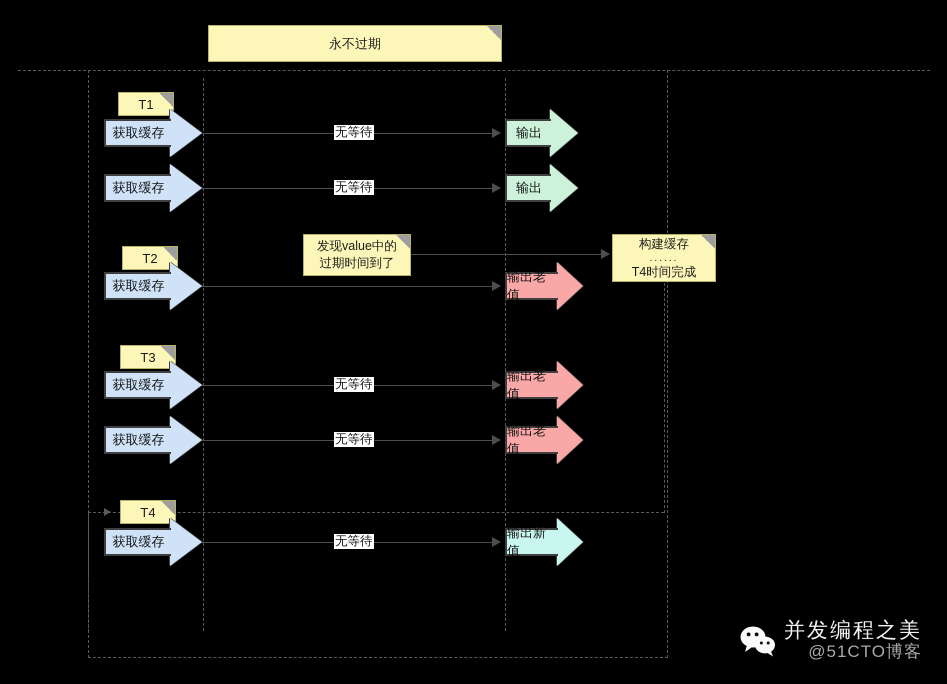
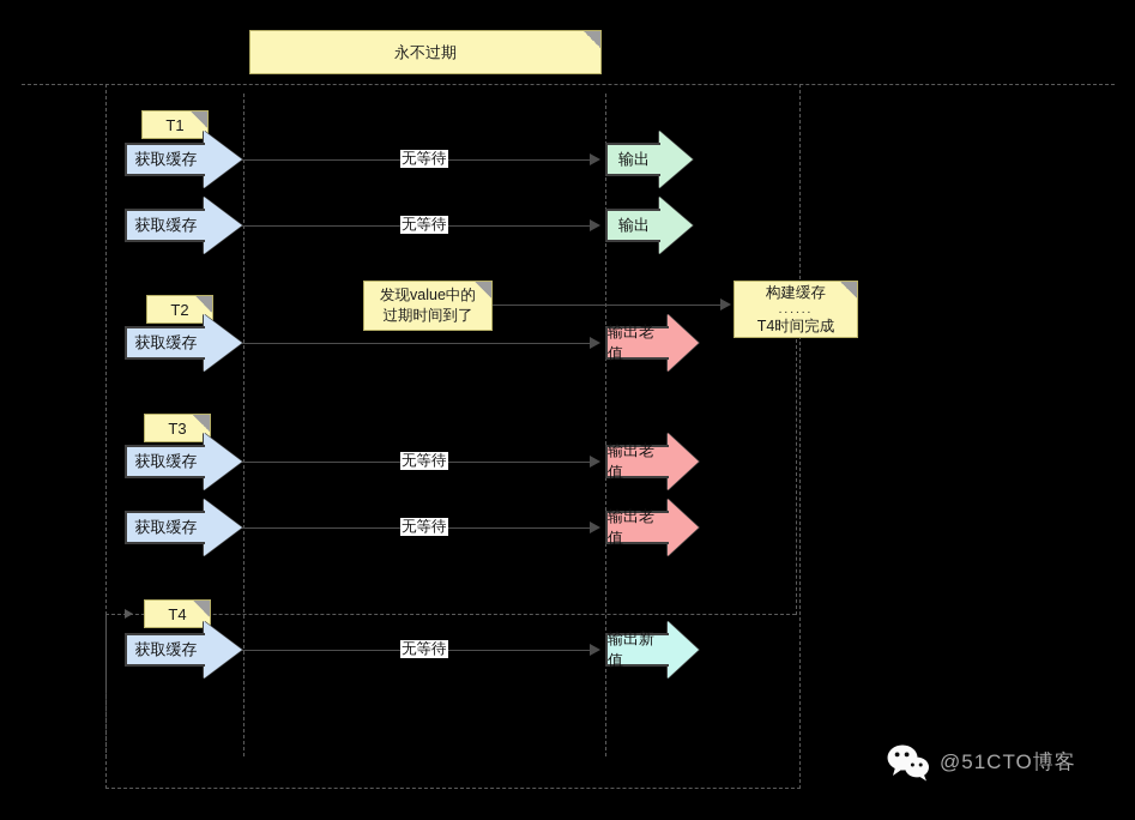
  永不过期
  T1
  获取缓存
  无等待
  输出
  获取缓存
  无等待
  输出
  T2
  获取缓存
  输出老值
  发现value中的
  过期时间到了
  构建缓存
  ......
  T4时间完成
  T3
  获取缓存
  无等待
  输出老值
  获取缓存
  无等待
  输出老值
  T4
  获取缓存
  无等待
  输出新值
- 并发编程之美
  @51CTO博客
